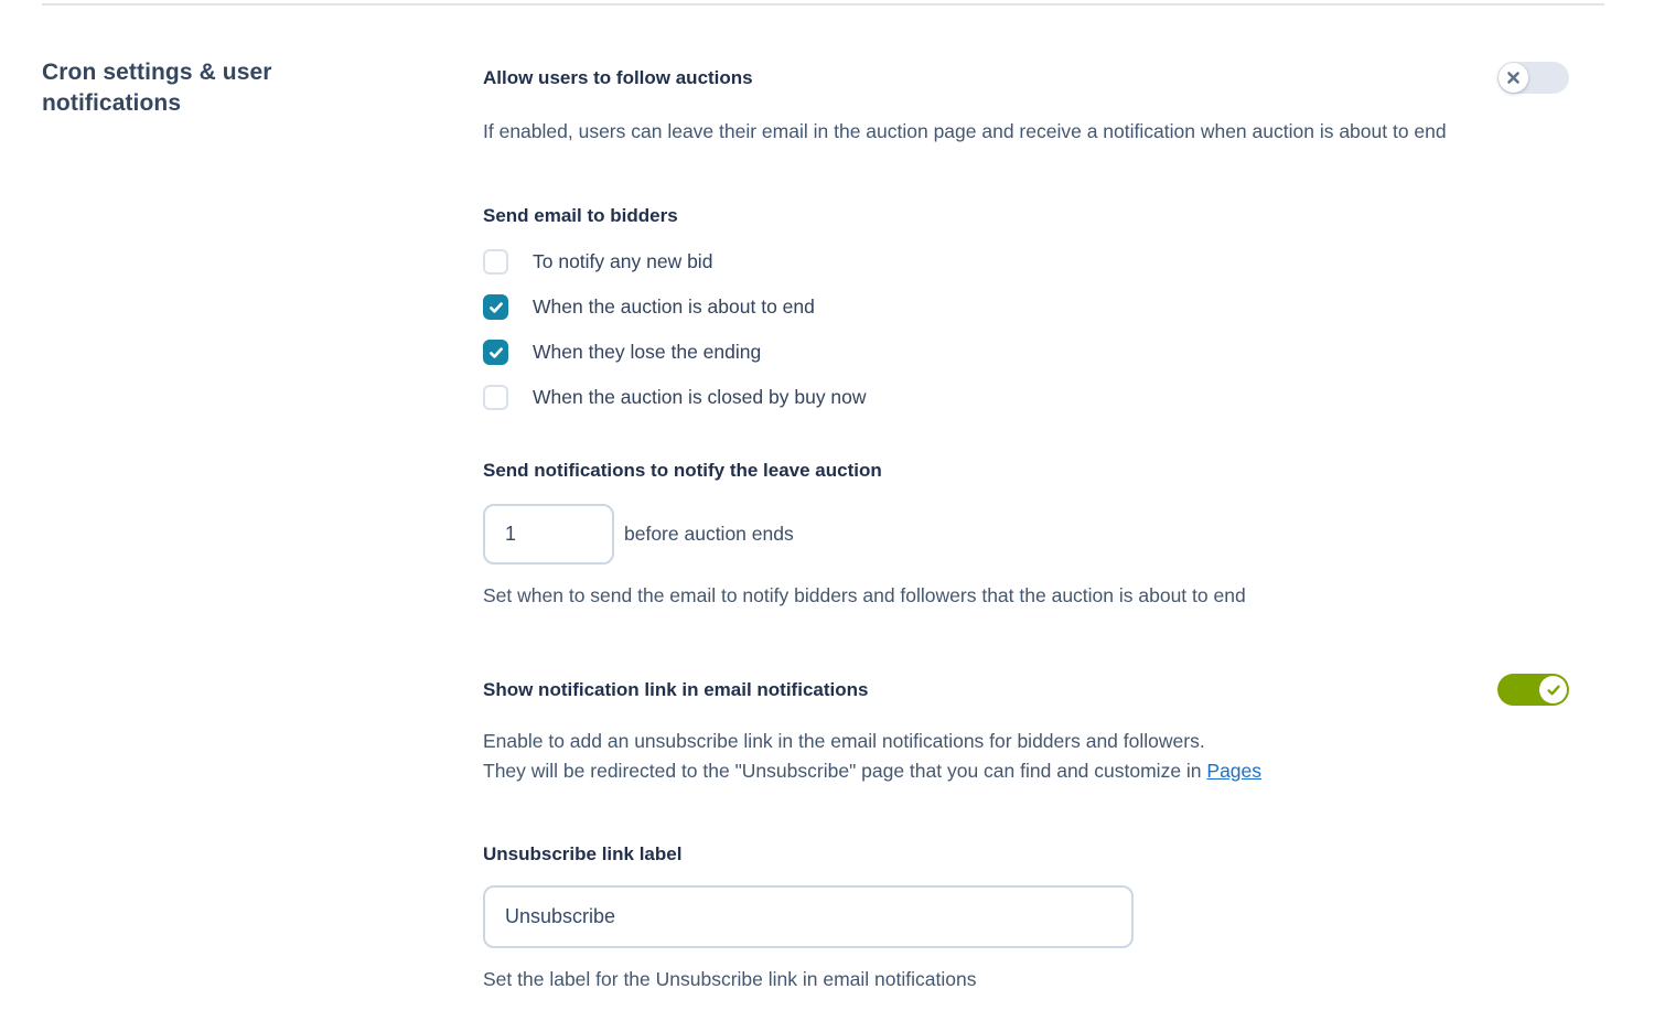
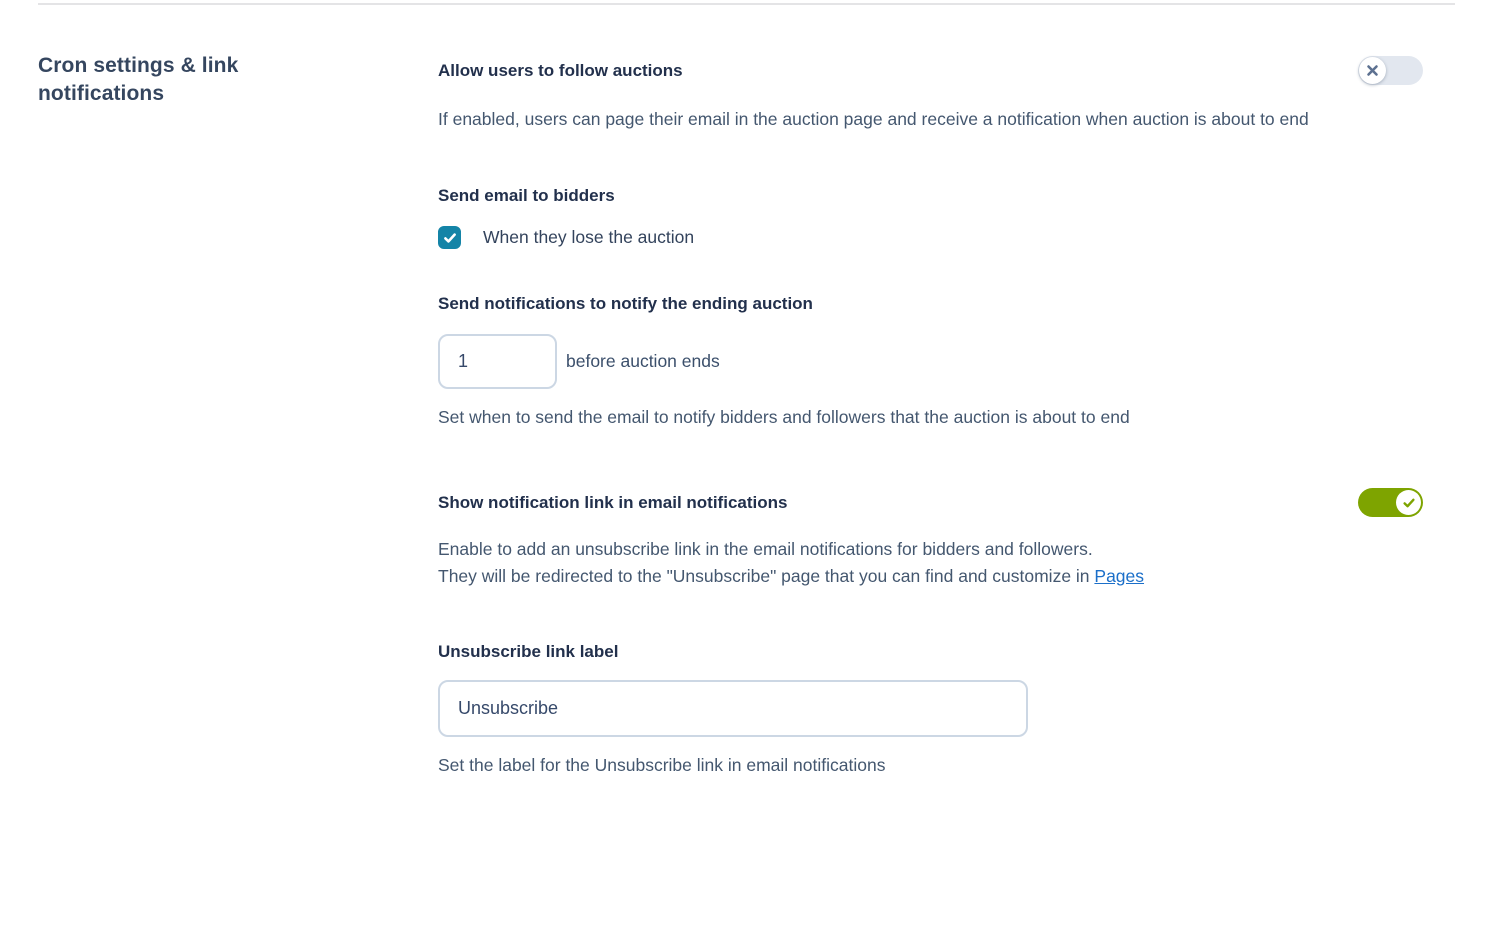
- Cron settings & user notifications
+ Cron settings & link notifications
  Allow users to follow auctions
- If enabled, users can leave their email in the auction page and receive a notification when auction is about to end
+ If enabled, users can page their email in the auction page and receive a notification when auction is about to end
  Send email to bidders
- To notify any new bid
- When the auction is about to end
- When they lose the ending
+ When they lose the auction
- When the auction is closed by buy now
- Send notifications to notify the leave auction
+ Send notifications to notify the ending auction
  1
  before auction ends
  Set when to send the email to notify bidders and followers that the auction is about to end
  Show notification link in email notifications
  Enable to add an unsubscribe link in the email notifications for bidders and followers.
  They will be redirected to the "Unsubscribe" page that you can find and customize in Pages
  Unsubscribe link label
  Unsubscribe
  Set the label for the Unsubscribe link in email notifications
